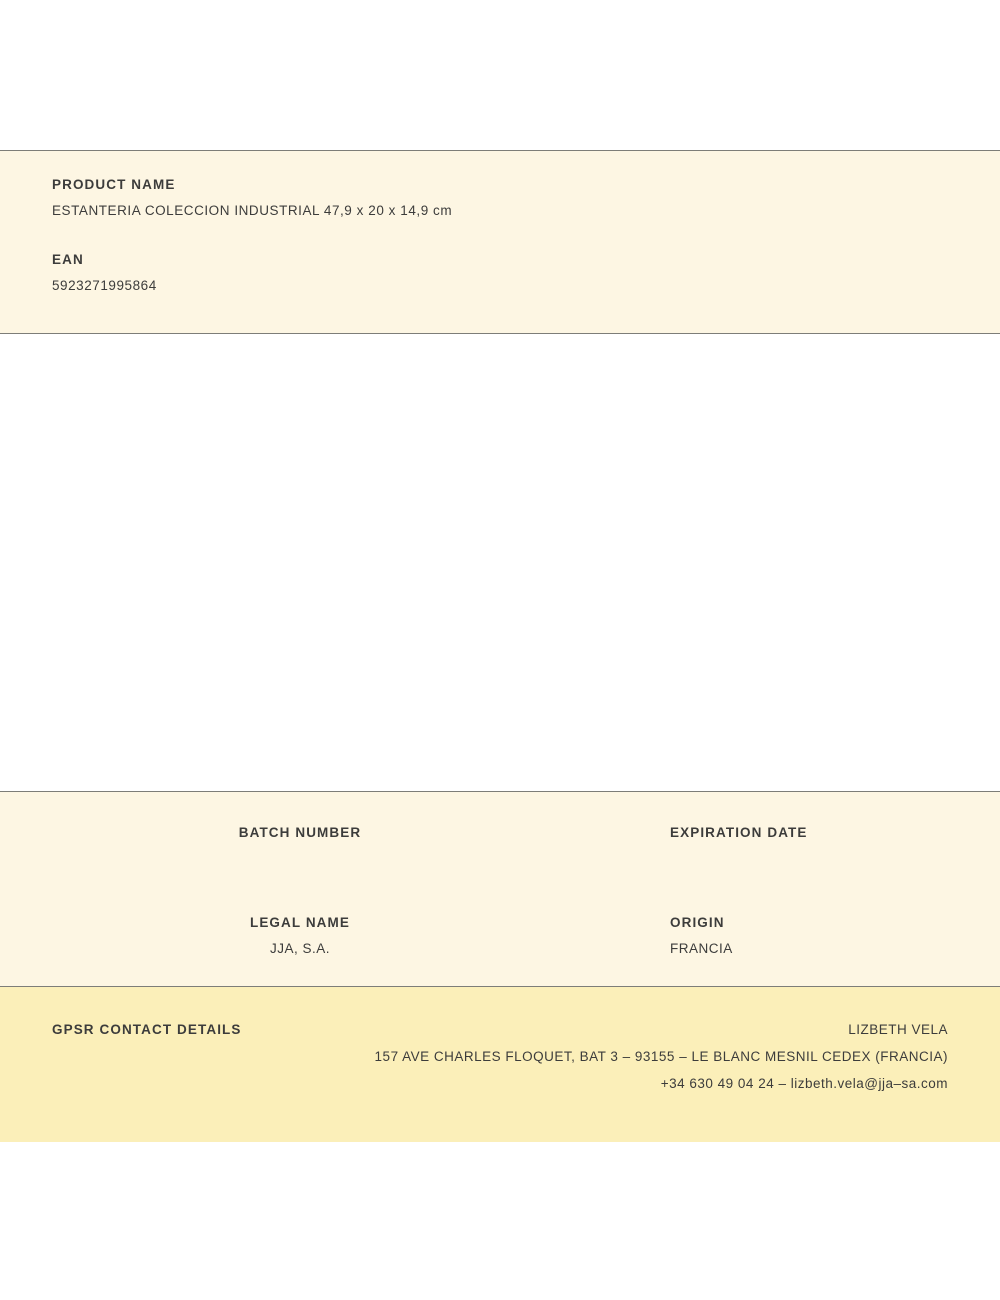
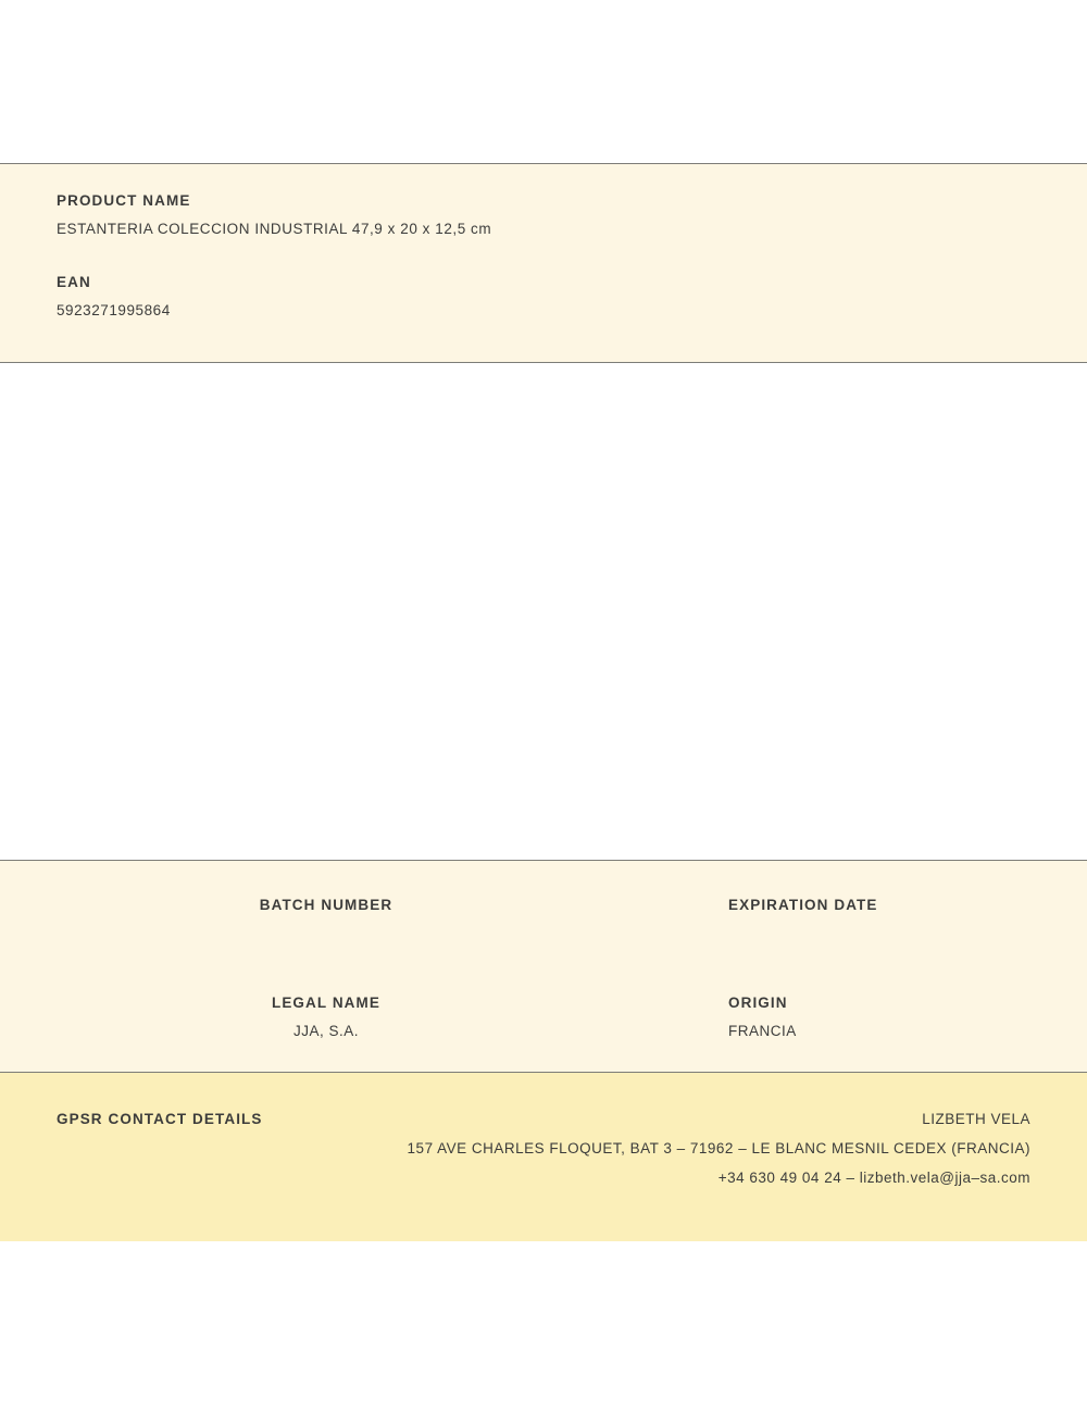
  PRODUCT NAME
- ESTANTERIA COLECCION INDUSTRIAL 47,9 x 20 x 14,9 cm
+ ESTANTERIA COLECCION INDUSTRIAL 47,9 x 20 x 12,5 cm
  EAN
  5923271995864
  BATCH NUMBER
  EXPIRATION DATE
  LEGAL NAME
  JJA, S.A.
  ORIGIN
  FRANCIA
  GPSR CONTACT DETAILS
  LIZBETH VELA
- 157 AVE CHARLES FLOQUET, BAT 3 – 93155 – LE BLANC MESNIL CEDEX (FRANCIA)
+ 157 AVE CHARLES FLOQUET, BAT 3 – 71962 – LE BLANC MESNIL CEDEX (FRANCIA)
  +34 630 49 04 24 – lizbeth.vela@jja–sa.com
